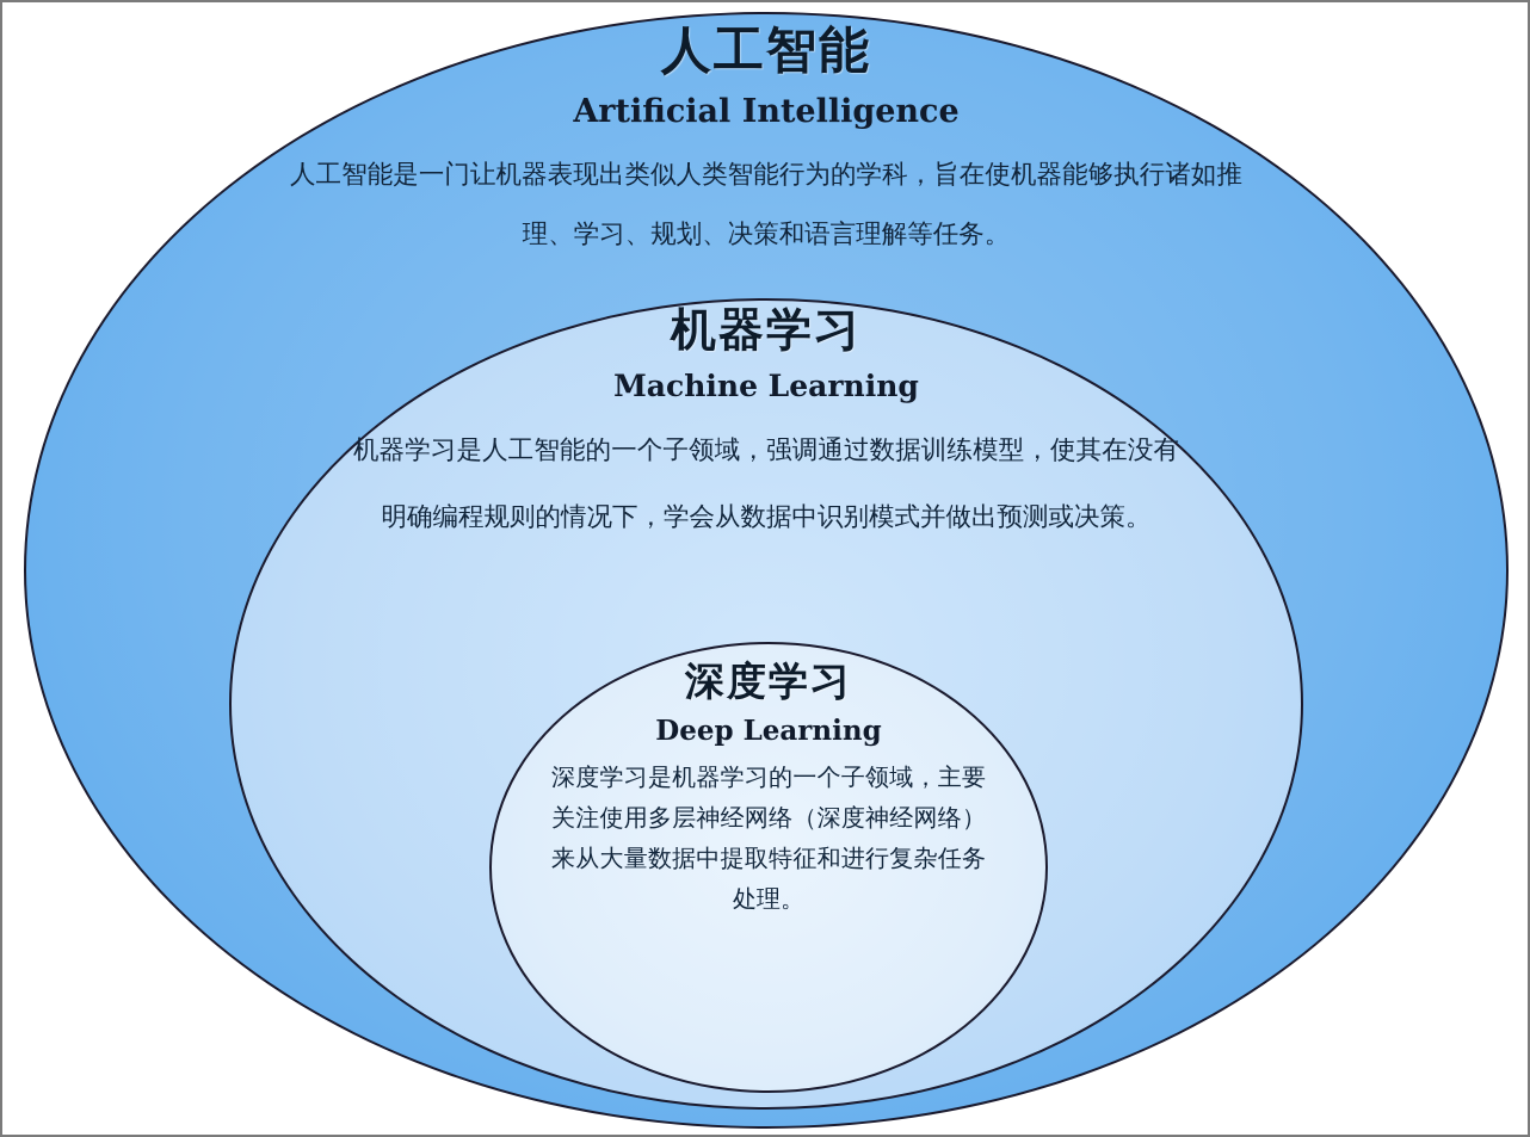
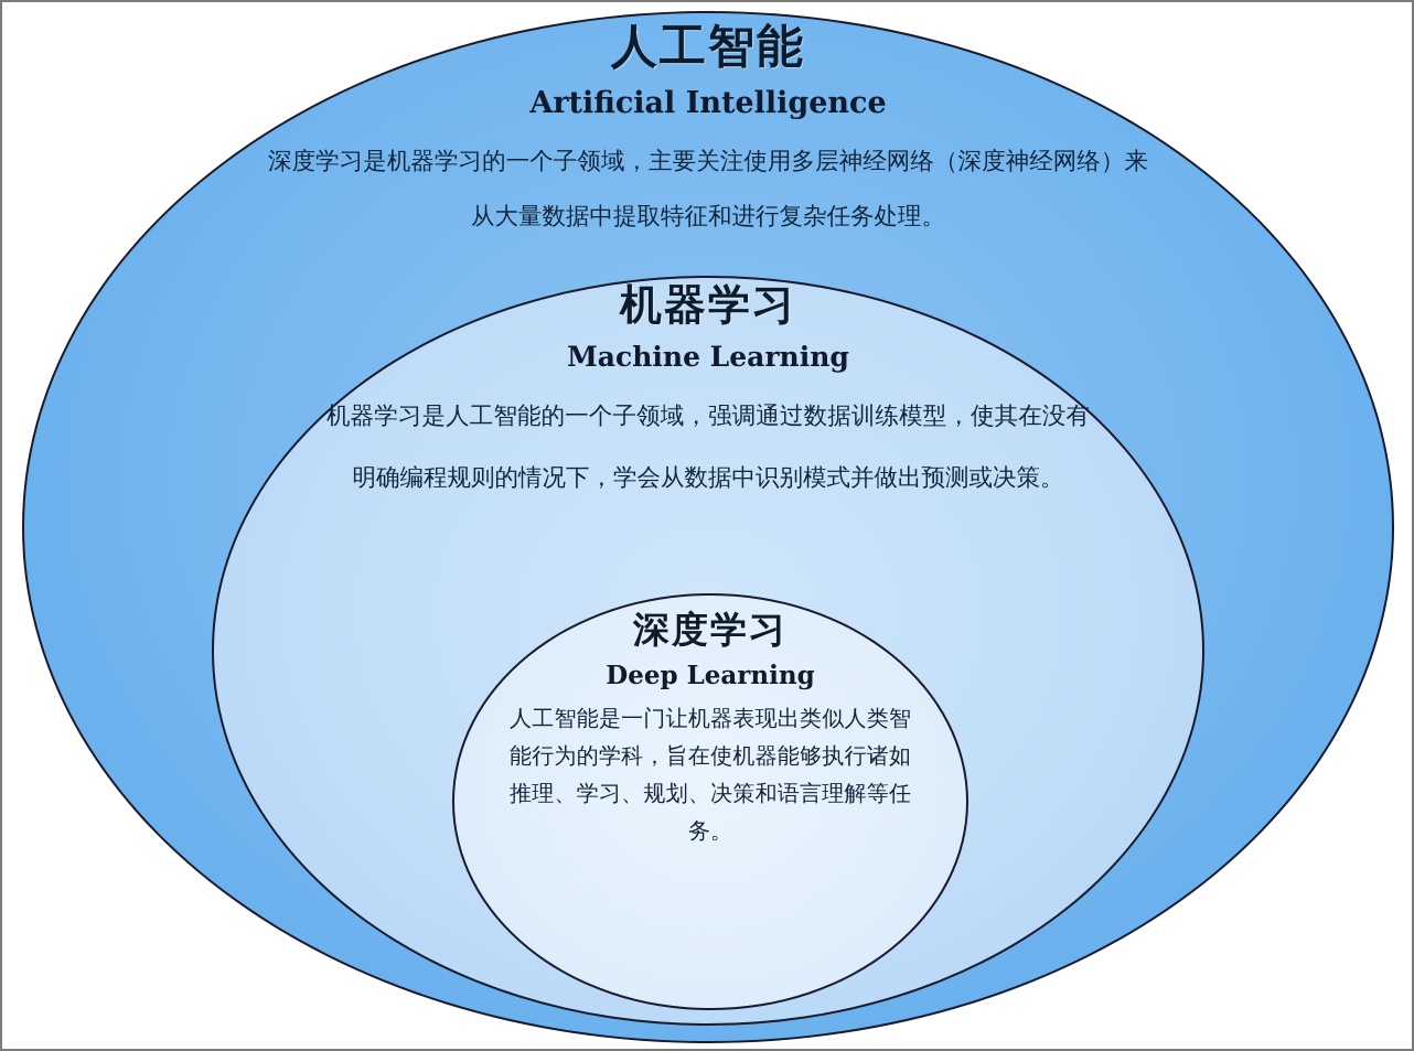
  人工智能
  Artificial Intelligence
- 人工智能是一门让机器表现出类似人类智能行为的学科，旨在使机器能够执行诸如推理、学习、规划、决策和语言理解等任务。
+ 深度学习是机器学习的一个子领域，主要关注使用多层神经网络（深度神经网络）来从大量数据中提取特征和进行复杂任务处理。
  机器学习
  Machine Learning
  机器学习是人工智能的一个子领域，强调通过数据训练模型，使其在没有明确编程规则的情况下，学会从数据中识别模式并做出预测或决策。
  深度学习
  Deep Learning
- 深度学习是机器学习的一个子领域，主要关注使用多层神经网络（深度神经网络）来从大量数据中提取特征和进行复杂任务处理。
+ 人工智能是一门让机器表现出类似人类智能行为的学科，旨在使机器能够执行诸如推理、学习、规划、决策和语言理解等任务。
